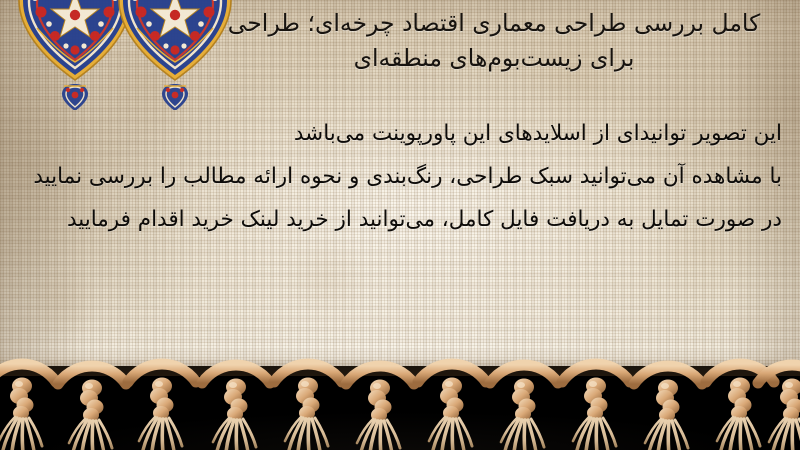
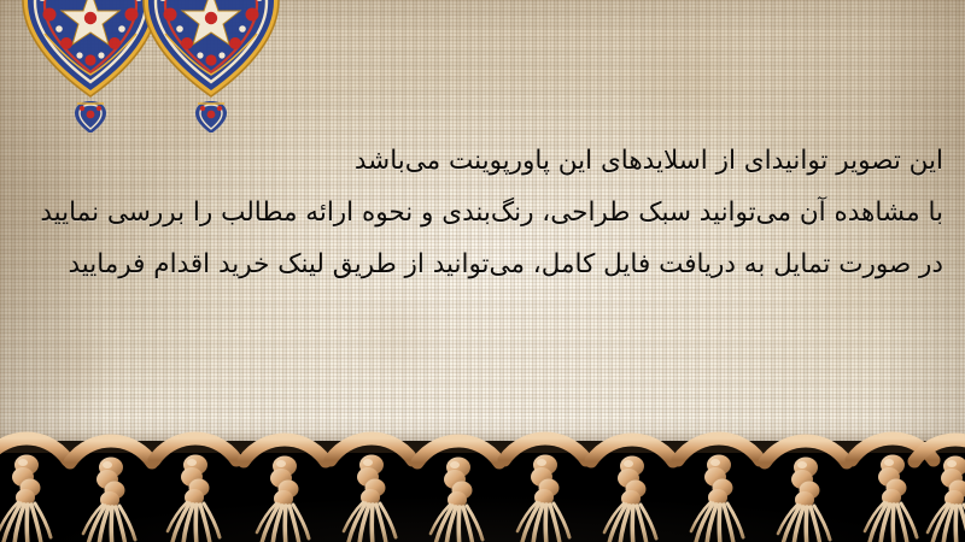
- کامل بررسی طراحی معماری اقتصاد چرخه‌ای؛ طراحی
- برای زیست‌بوم‌های منطقه‌ای
  این تصویر توانید‌ای از اسلایدهای این پاورپوینت می‌باشد
  با مشاهده آن میتوانید سبک طراحی، رنگ‌بندی و نحوه ارائه مطالب را بررسی نمایید
- در صورت تمایل به دریافت فایل کامل، می‌توانید از خرید لینک خرید اقدام فرمایید
+ در صورت تمایل به دریافت فایل کامل، می‌توانید از طریق لینک خرید اقدام فرمایید
